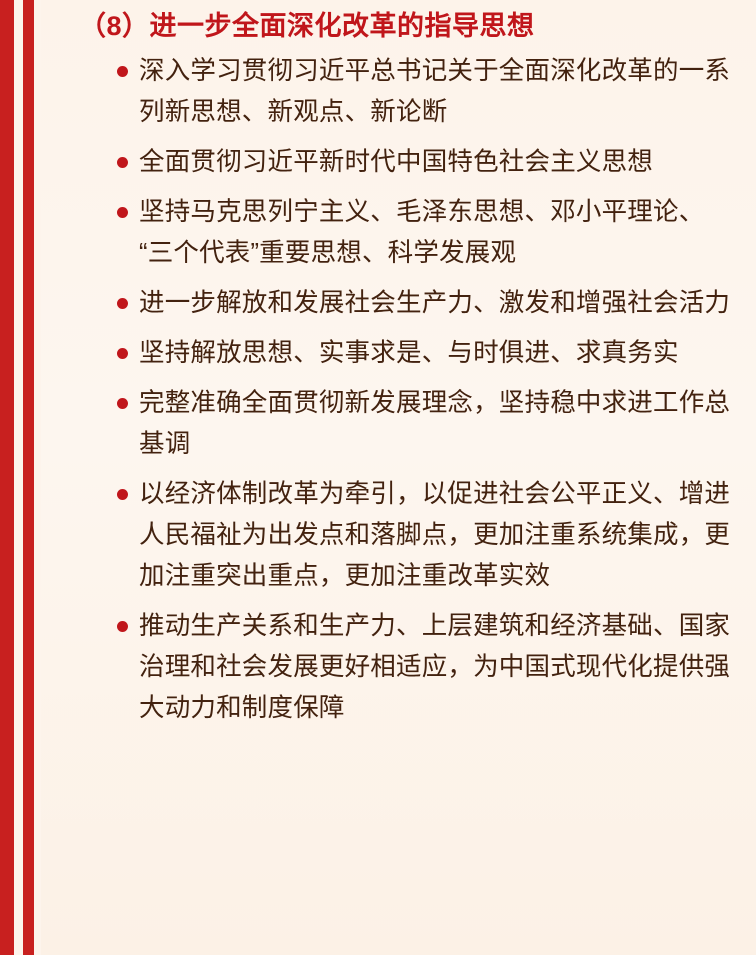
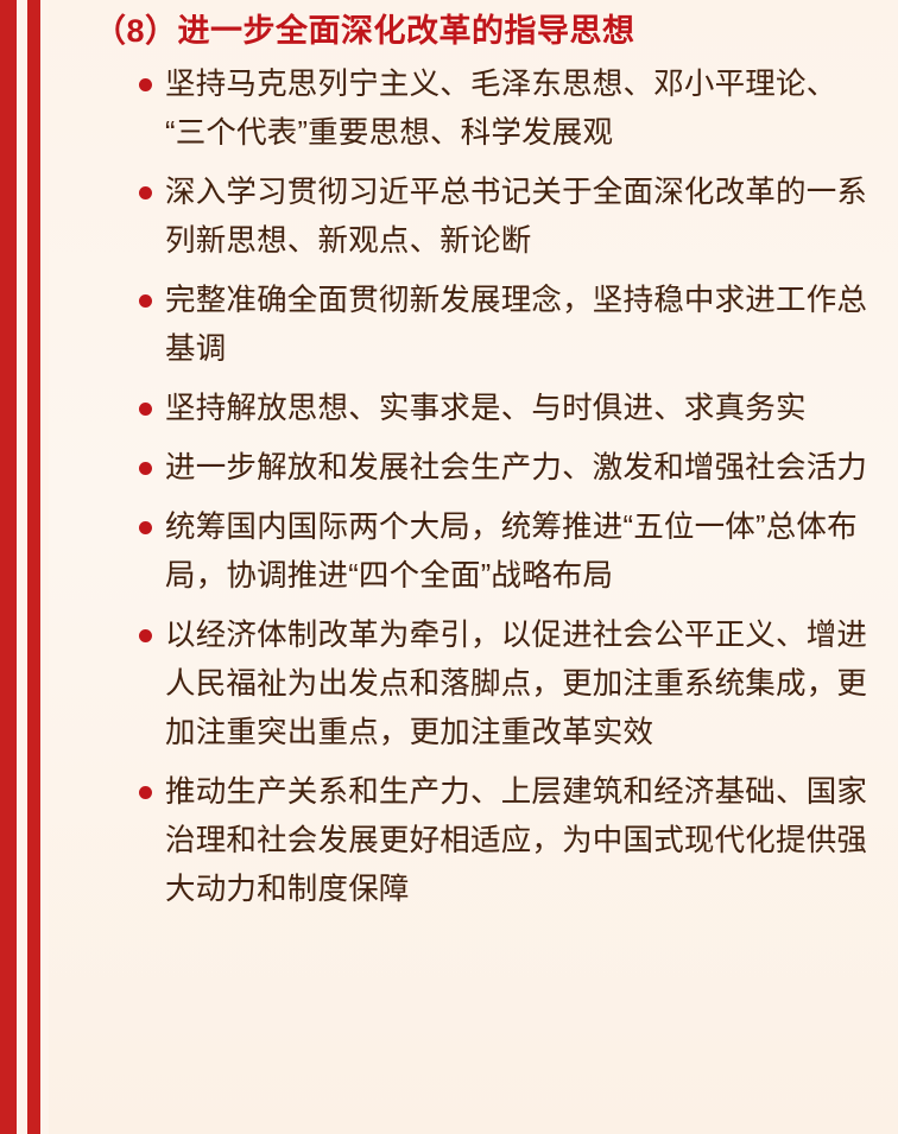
  （8）进一步全面深化改革的指导思想
- 深入学习贯彻习近平总书记关于全面深化改革的一系列新思想、新观点、新论断
+ 坚持马克思列宁主义、毛泽东思想、邓小平理论、“三个代表”重要思想、科学发展观
- 全面贯彻习近平新时代中国特色社会主义思想
- 坚持马克思列宁主义、毛泽东思想、邓小平理论、“三个代表”重要思想、科学发展观
+ 深入学习贯彻习近平总书记关于全面深化改革的一系列新思想、新观点、新论断
- 进一步解放和发展社会生产力、激发和增强社会活力
+ 完整准确全面贯彻新发展理念，坚持稳中求进工作总基调
  坚持解放思想、实事求是、与时俱进、求真务实
- 完整准确全面贯彻新发展理念，坚持稳中求进工作总基调
+ 进一步解放和发展社会生产力、激发和增强社会活力
+ 统筹国内国际两个大局，统筹推进“五位一体”总体布局，协调推进“四个全面”战略布局
  以经济体制改革为牵引，以促进社会公平正义、增进人民福祉为出发点和落脚点，更加注重系统集成，更加注重突出重点，更加注重改革实效
  推动生产关系和生产力、上层建筑和经济基础、国家治理和社会发展更好相适应，为中国式现代化提供强大动力和制度保障
